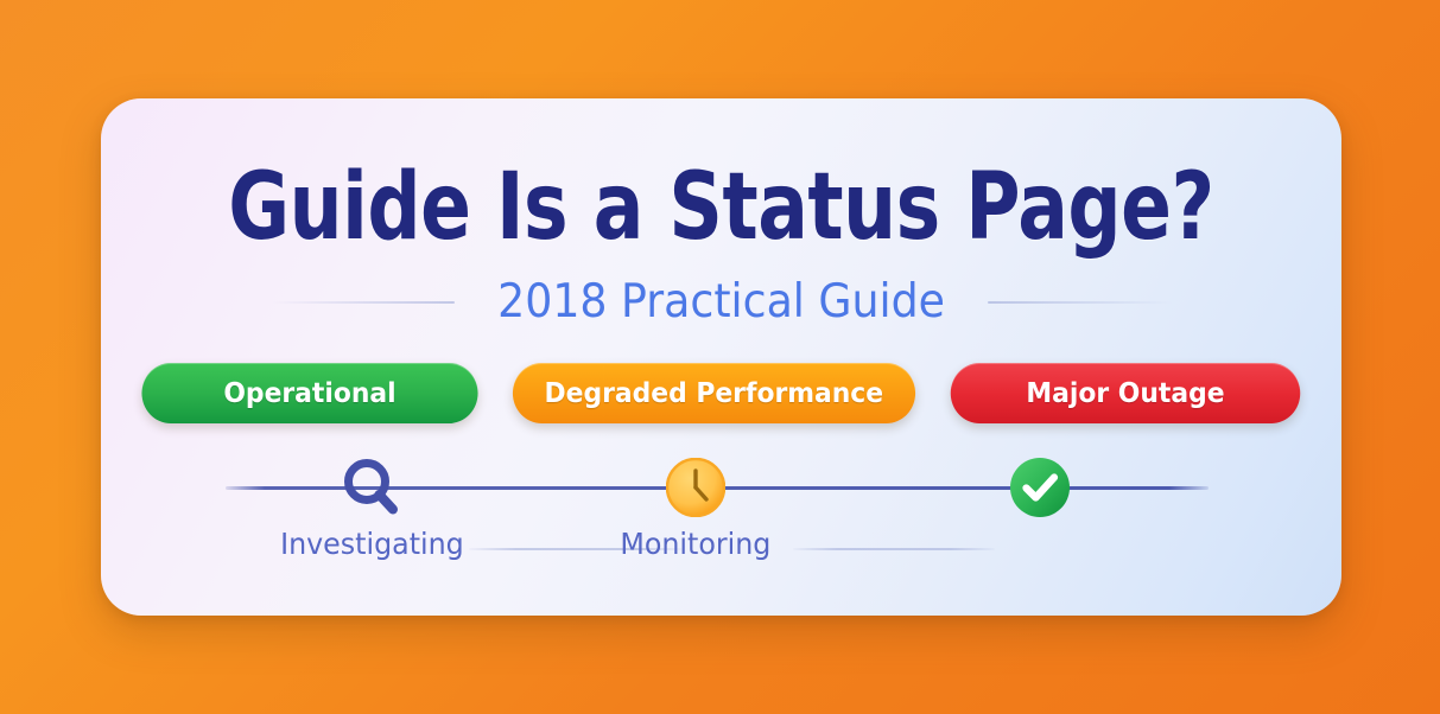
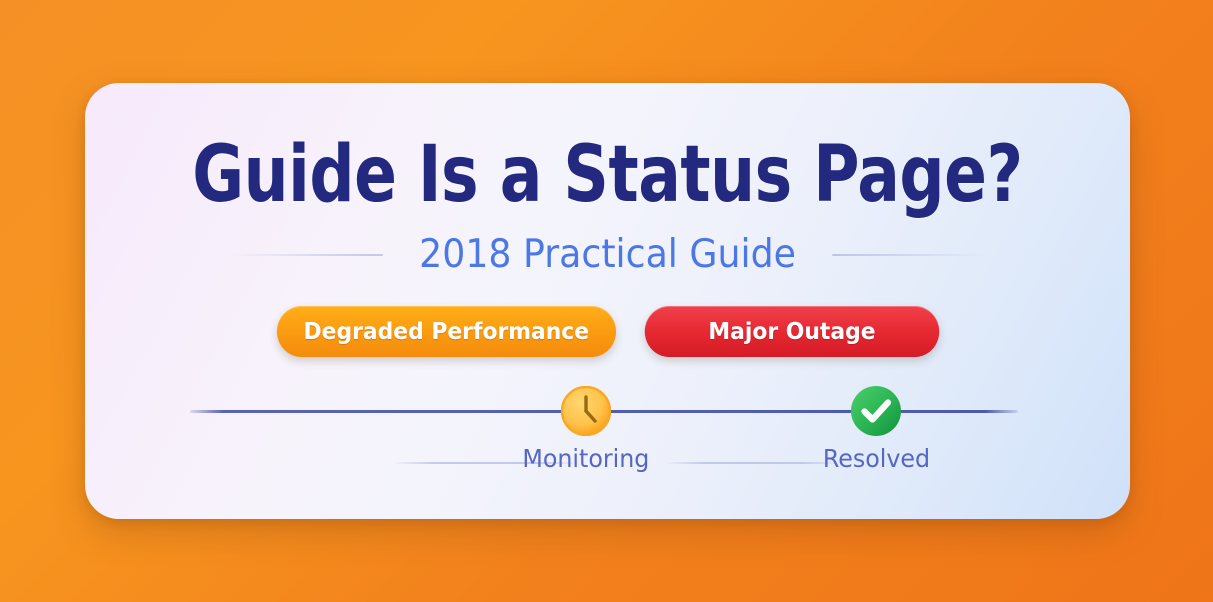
  Guide Is a Status Page?
  2018 Practical Guide
- Operational
  Degraded Performance
  Major Outage
- Investigating
  Monitoring
+ Resolved
